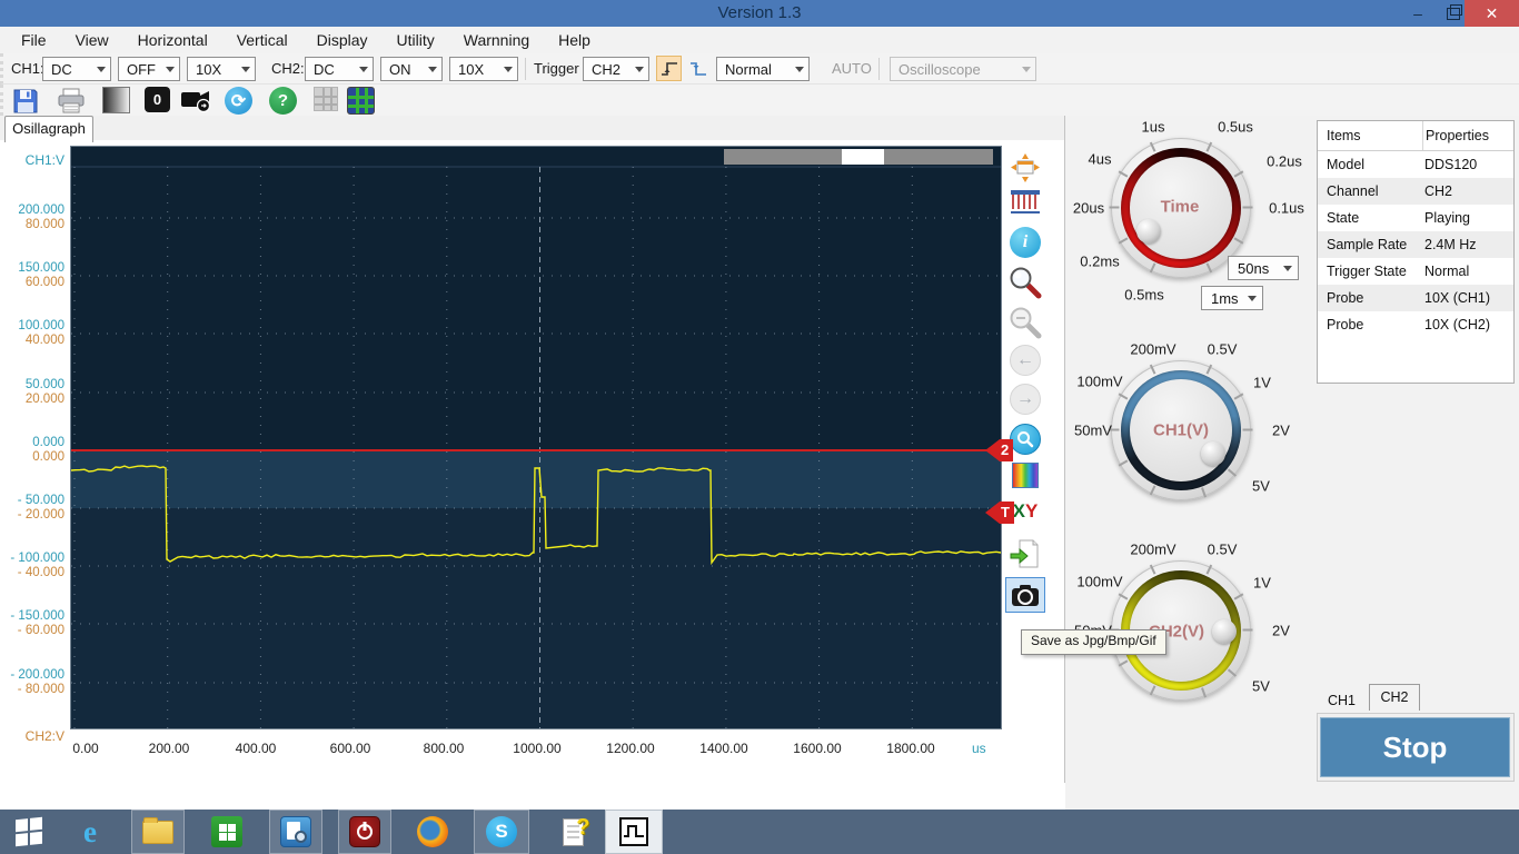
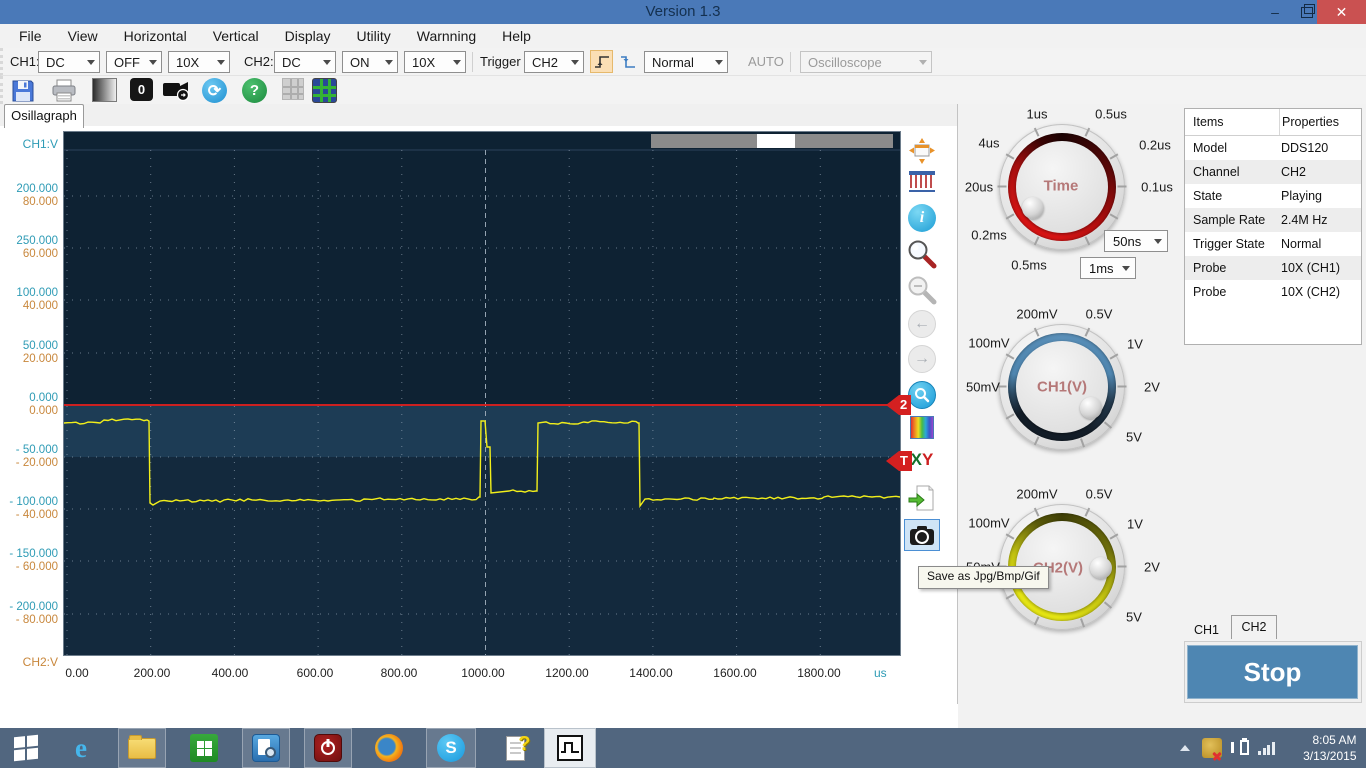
  Version 1.3
  –
  ✕
  File
  View
  Horizontal
  Vertical
  Display
  Utility
  Warnning
  Help
  CH1
  DC
  OFF
  10X
  CH2:
  DC
  ON
  10X
  Trigger
  CH2
  Normal
  AUTO
  Oscilloscope
  0
  ⟳
  ?
  Osillagraph
  CH1:V
  200.000
  80.000
- 150.000
+ 250.000
  60.000
  100.000
  40.000
  50.000
  20.000
  0.000
  0.000
  - 50.000
  - 20.000
  - 100.000
  - 40.000
  - 150.000
  - 60.000
  - 200.000
  - 80.000
  CH2:V
  2
  T
  0.00
  200.00
  400.00
  600.00
  800.00
  1000.00
  1200.00
  1400.00
  1600.00
  1800.00
  us
  i
  ←
  →
  X
  Y
  Time
  1us
  0.5us
  0.2us
  0.1us
  4us
  20us
  0.2ms
  0.5ms
  50ns
  1ms
  CH1(V)
  200mV
  0.5V
  1V
  2V
  5V
  100mV
  50mV
  H2(V)
  200mV
  0.5V
  1V
  2V
  5V
  100mV
  Save as Jpg/Bmp/Gif
  Items
  Properties
  Model
  DDS120
  Channel
  CH2
  State
  Playing
  Sample Rate
  2.4M Hz
  Trigger State
  Normal
  Probe
  10X (CH1)
  Probe
  10X (CH2)
  CH1
  CH2
  Stop
  e
  S
  ?
+ 8:05 AM
+ 3/13/2015
